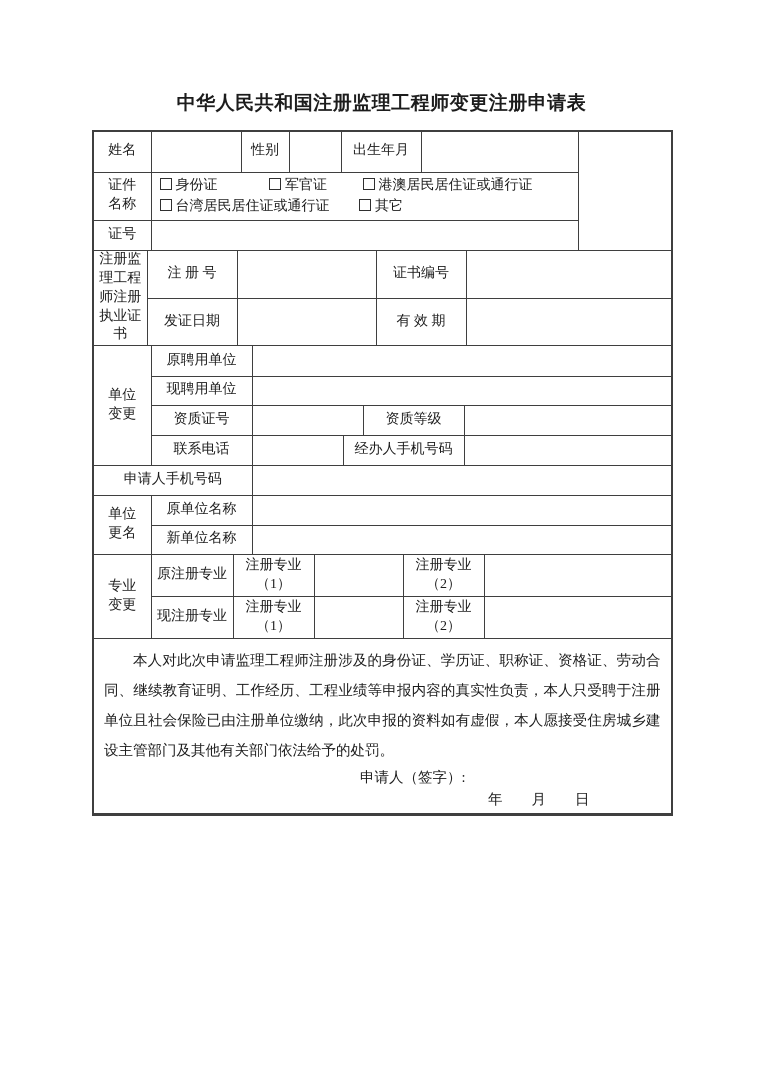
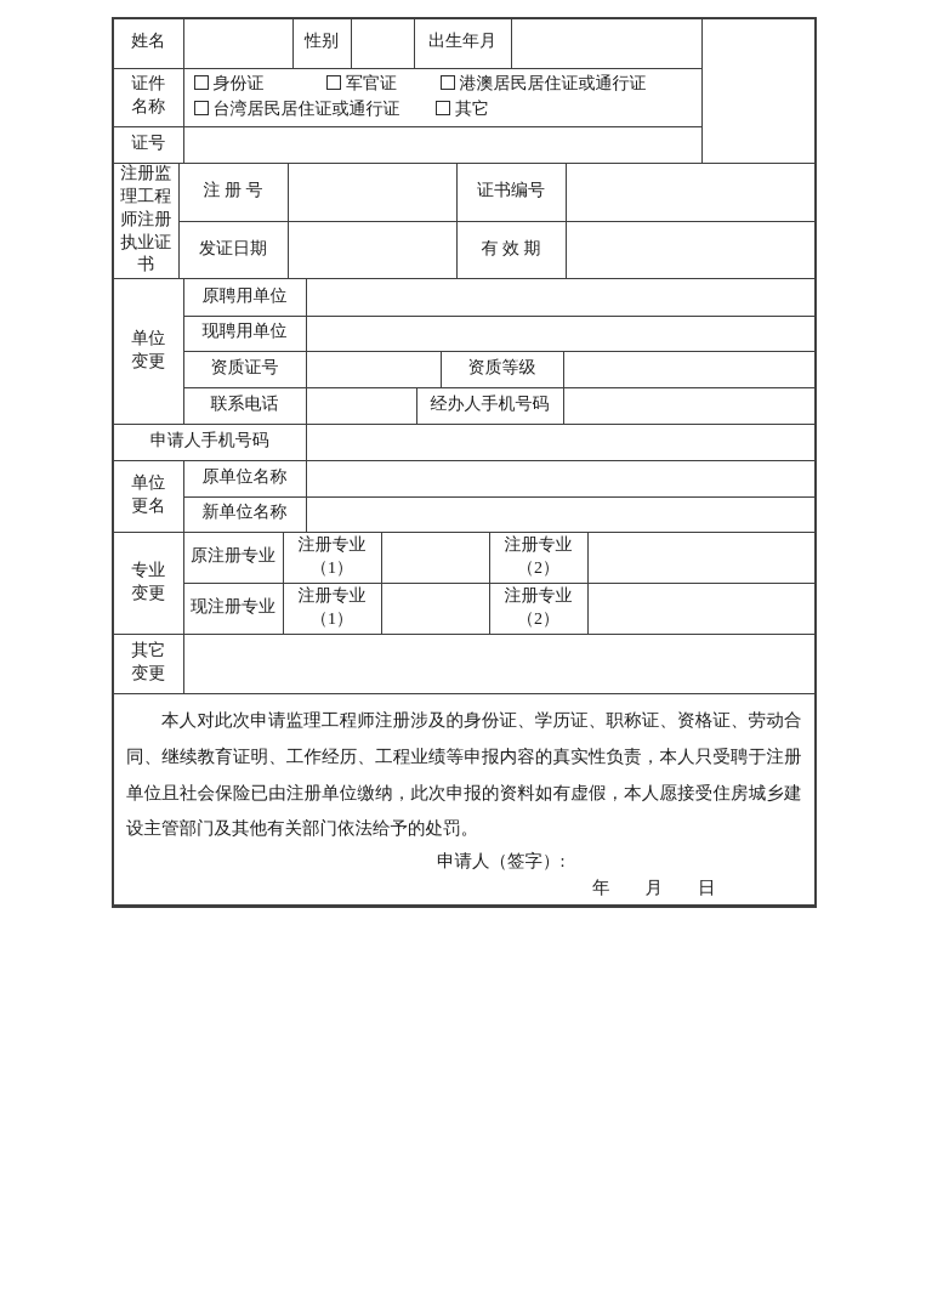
- 中华人民共和国注册监理工程师变更注册申请表
  姓名		性别		出生年月
  证件 名称	身份证 军官证 港澳居民居住证或通行证 台湾居民居住证或通行证 其它
  证号
  注册监 理工程 师注册 执业证 书	注 册 号		证书编号
  发证日期		有 效 期
  单位 变更	原聘用单位
  现聘用单位
  资质证号		资质等级
  联系电话		经办人手机号码
  申请人手机号码
  单位 更名	原单位名称
  新单位名称
  专业 变更	原注册专业	注册专业 （1）		注册专业 （2）
  现注册专业	注册专业 （1）		注册专业 （2）
+ 其它 变更
  本人对此次申请监理工程师注册涉及的身份证、学历证、职称证、资格证、劳动合同、继续教育证明、工作经历、工程业绩等申报内容的真实性负责，本人只受聘于注册单位且社会保险已由注册单位缴纳，此次申报的资料如有虚假，本人愿接受住房城乡建设主管部门及其他有关部门依法给予的处罚。 申请人（签字）: 年 月 日
